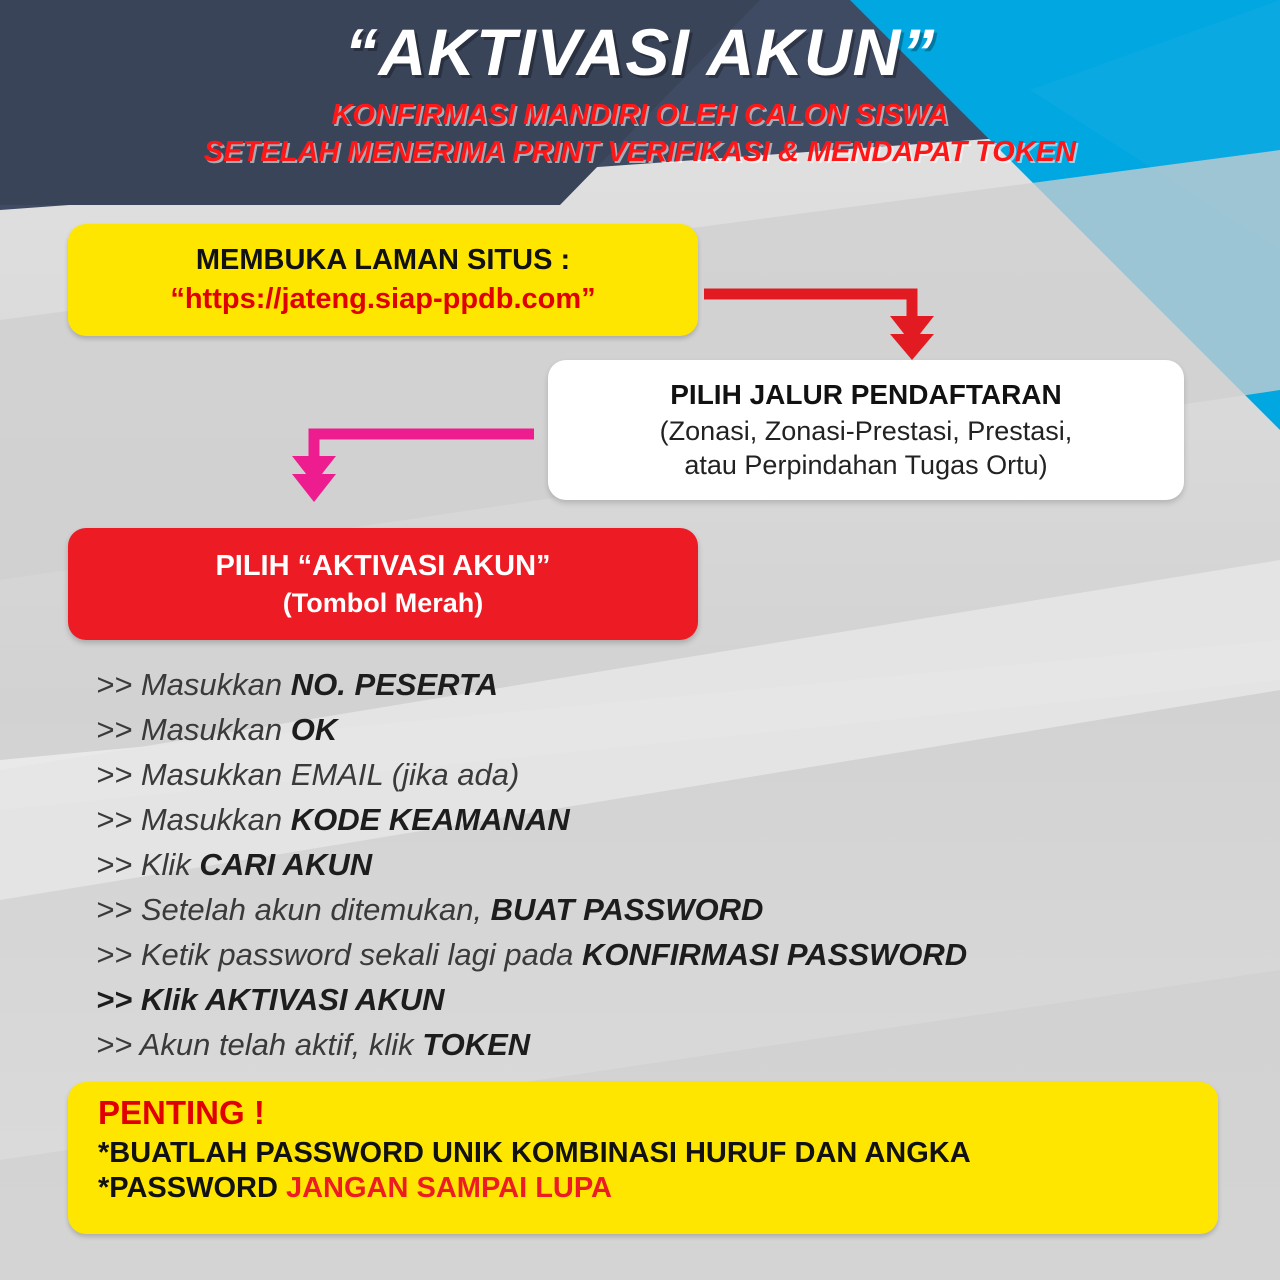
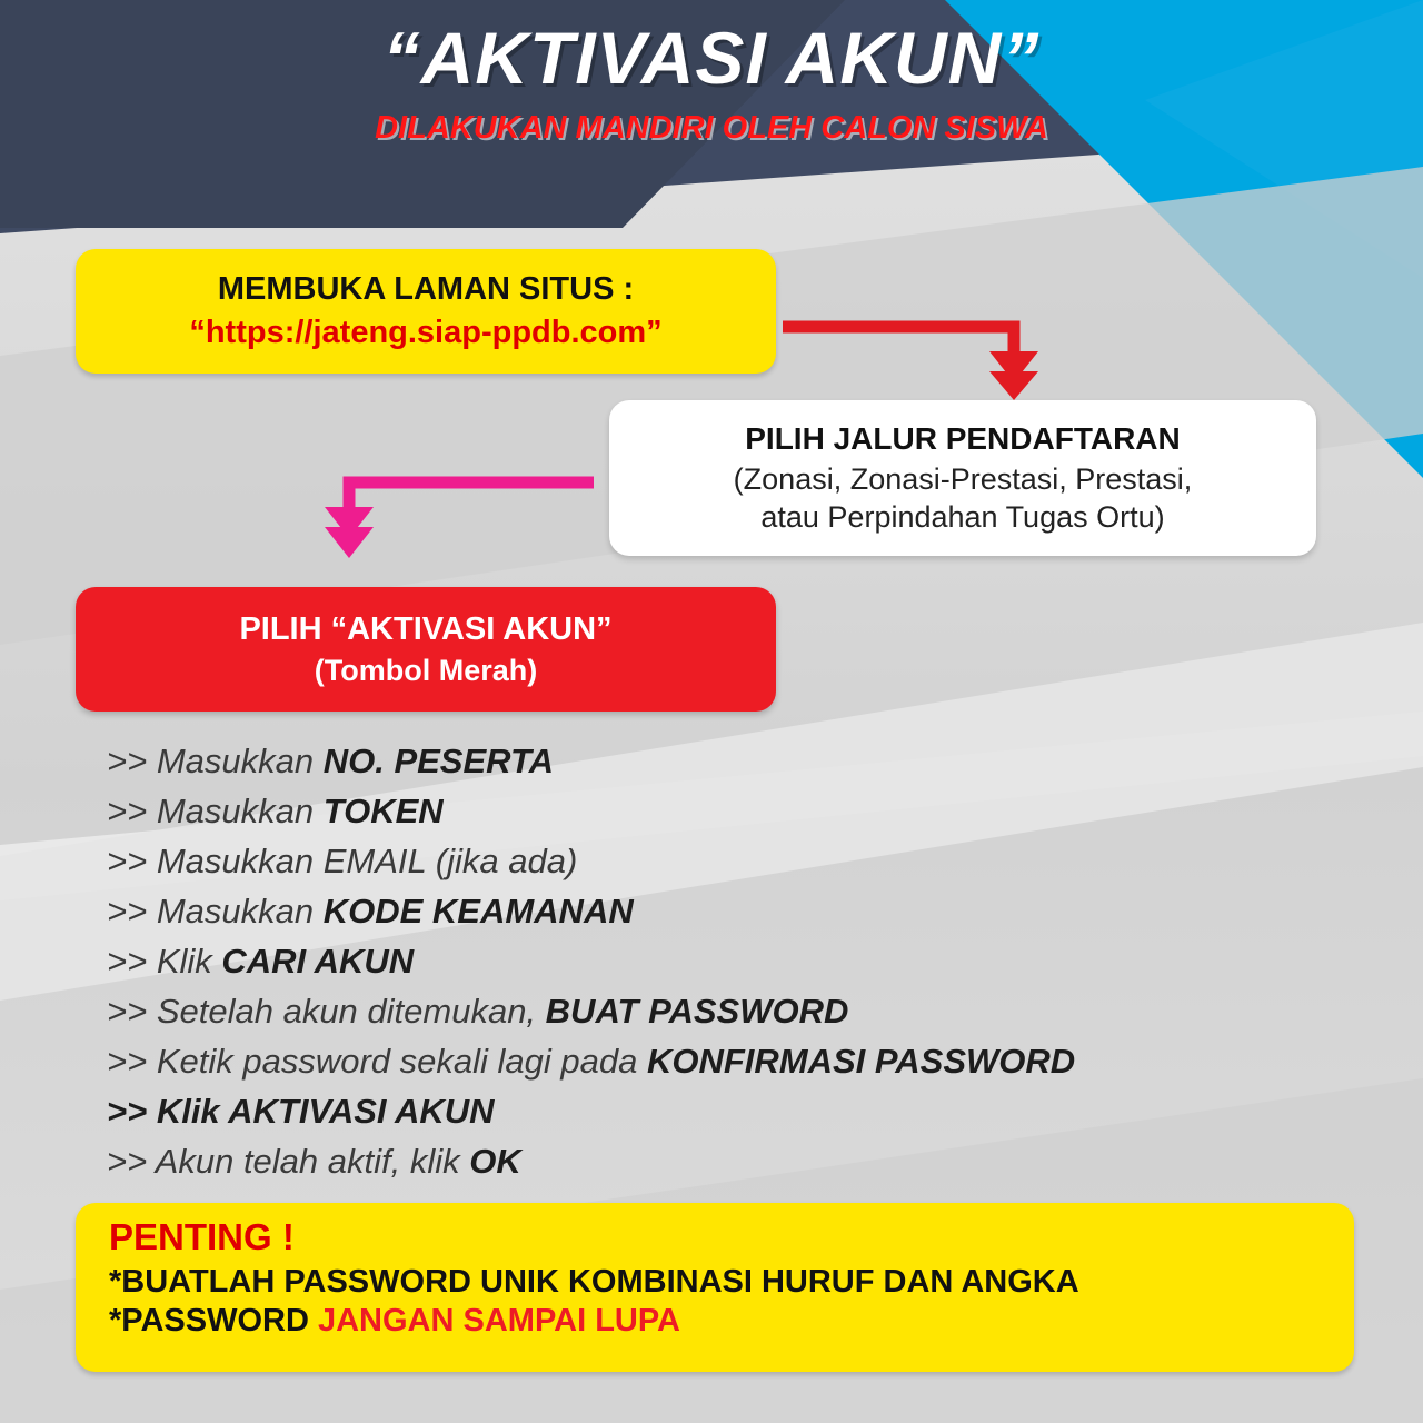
  “AKTIVASI AKUN”
- KONFIRMASI MANDIRI OLEH CALON SISWA
+ DILAKUKAN MANDIRI OLEH CALON SISWA
- SETELAH MENERIMA PRINT VERIFIKASI & MENDAPAT TOKEN
  MEMBUKA LAMAN SITUS :
  “https://jateng.siap-ppdb.com”
  PILIH JALUR PENDAFTARAN
  (Zonasi, Zonasi-Prestasi, Prestasi,
  atau Perpindahan Tugas Ortu)
  PILIH “AKTIVASI AKUN”
  (Tombol Merah)
  >> Masukkan NO. PESERTA
- >> Masukkan OK
+ >> Masukkan TOKEN
  >> Masukkan EMAIL (jika ada)
  >> Masukkan KODE KEAMANAN
  >> Klik CARI AKUN
  >> Setelah akun ditemukan, BUAT PASSWORD
  >> Ketik password sekali lagi pada KONFIRMASI PASSWORD
  >> Klik AKTIVASI AKUN
- >> Akun telah aktif, klik TOKEN
+ >> Akun telah aktif, klik OK
  PENTING !
  *BUATLAH PASSWORD UNIK KOMBINASI HURUF DAN ANGKA
  *PASSWORD JANGAN SAMPAI LUPA
